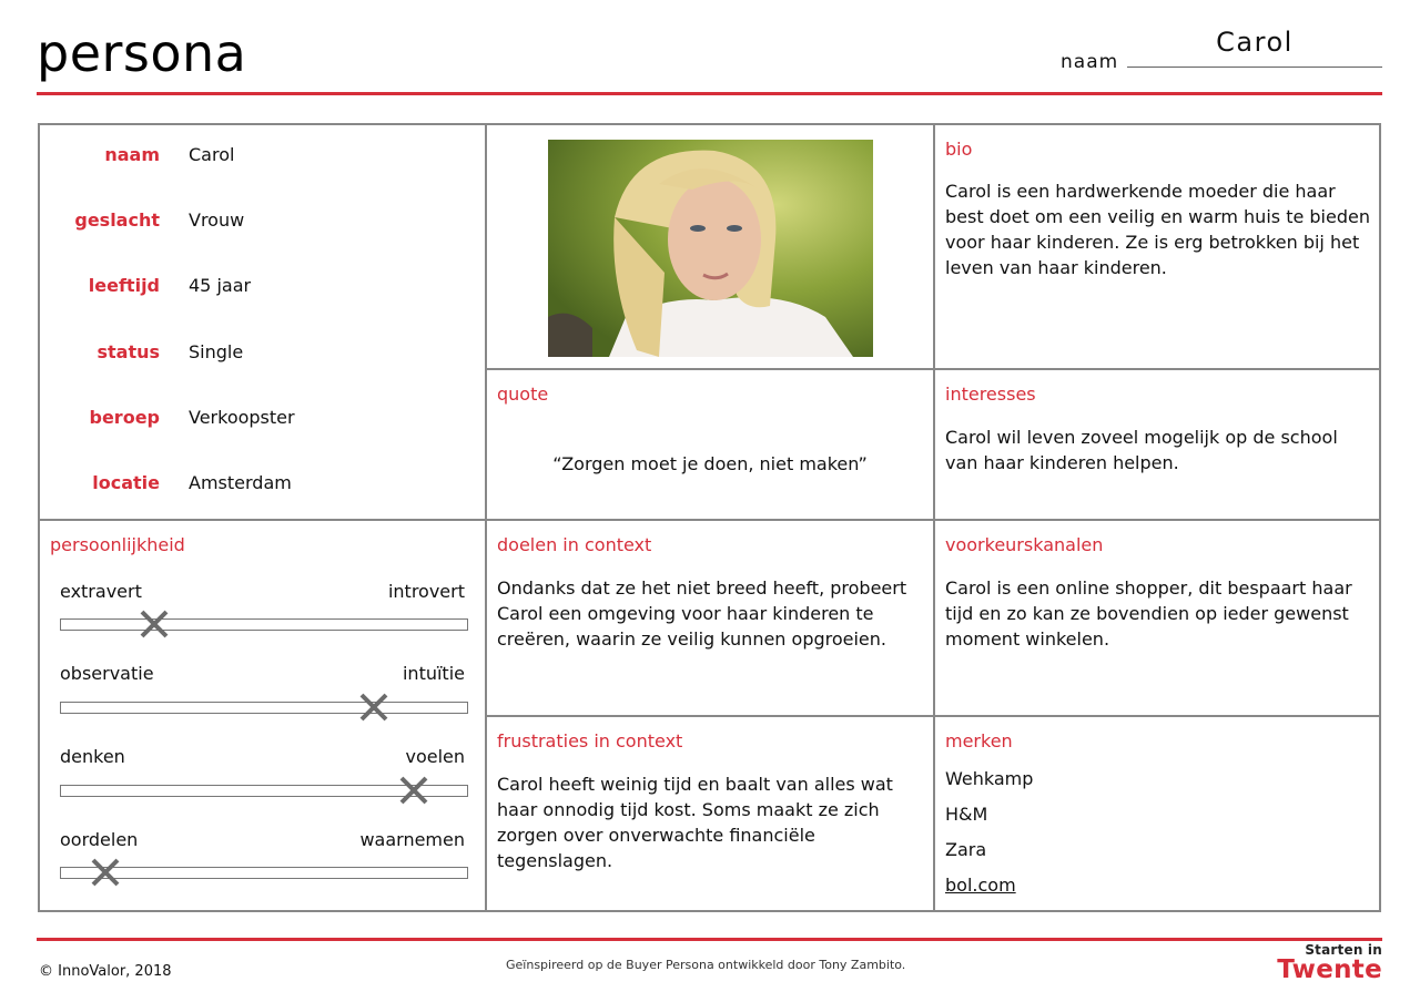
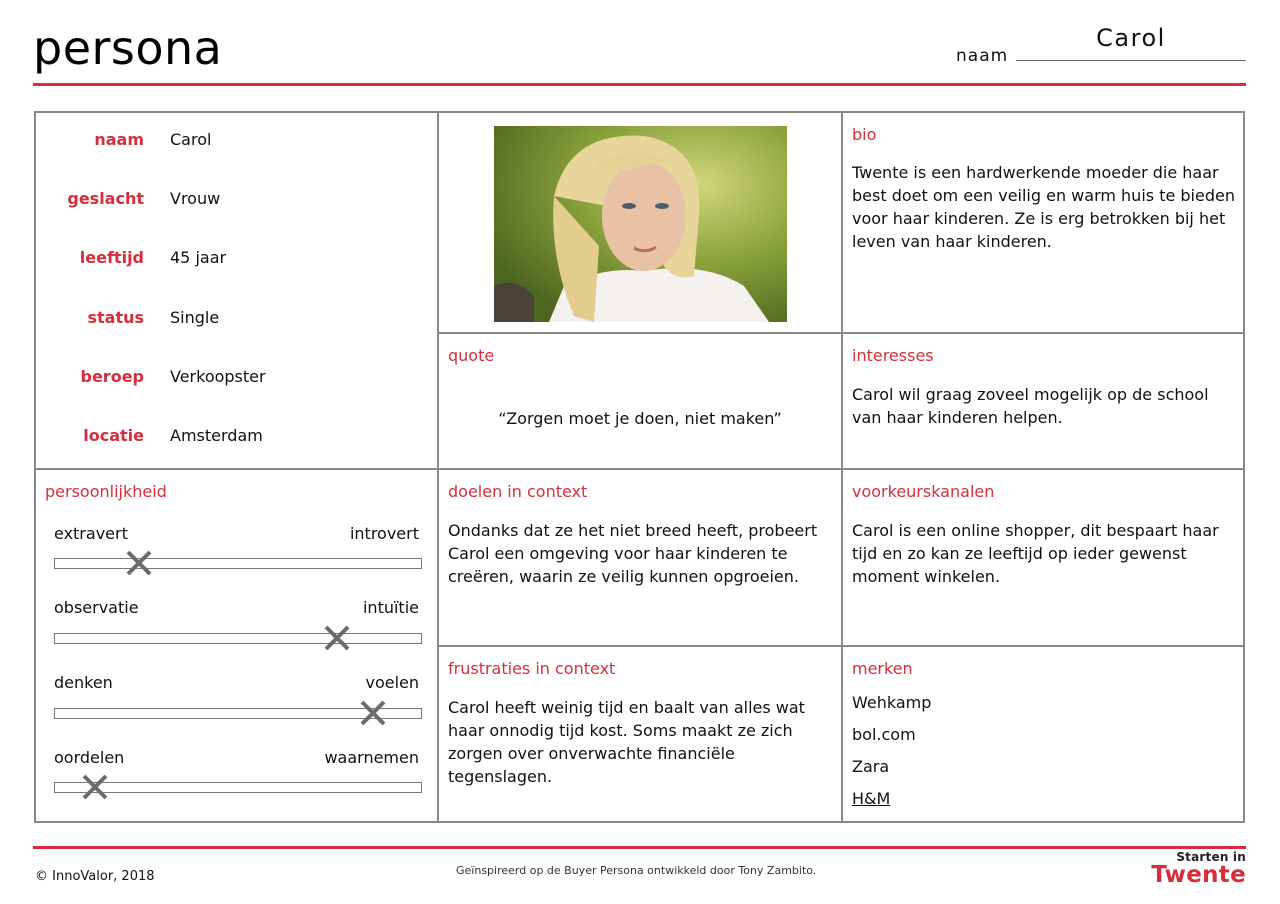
  persona
  naam
  Carol
  naam
  Carol
  geslacht
  Vrouw
  leeftijd
  45 jaar
  status
  Single
  beroep
  Verkoopster
  locatie
  Amsterdam
  bio
- Carol is een hardwerkende moeder die haar best doet om een veilig en warm huis te bieden voor haar kinderen. Ze is erg betrokken bij het leven van haar kinderen.
+ Twente is een hardwerkende moeder die haar best doet om een veilig en warm huis te bieden voor haar kinderen. Ze is erg betrokken bij het leven van haar kinderen.
  quote
  “Zorgen moet je doen, niet maken”
  interesses
- Carol wil leven zoveel mogelijk op de school van haar kinderen helpen.
+ Carol wil graag zoveel mogelijk op de school van haar kinderen helpen.
  persoonlijkheid
  extravert
  introvert
  observatie
  intuïtie
  denken
  voelen
  oordelen
  waarnemen
  doelen in context
  Ondanks dat ze het niet breed heeft, probeert Carol een omgeving voor haar kinderen te creëren, waarin ze veilig kunnen opgroeien.
  voorkeurskanalen
- Carol is een online shopper, dit bespaart haar tijd en zo kan ze bovendien op ieder gewenst moment winkelen.
+ Carol is een online shopper, dit bespaart haar tijd en zo kan ze leeftijd op ieder gewenst moment winkelen.
  frustraties in context
  Carol heeft weinig tijd en baalt van alles wat haar onnodig tijd kost. Soms maakt ze zich zorgen over onverwachte financiële tegenslagen.
  merken
  Wehkamp
- H&M
+ bol.com
  Zara
- bol.com
+ H&M
  © InnoValor, 2018
  Geïnspireerd op de Buyer Persona ontwikkeld door Tony Zambito.
  Starten in
  Twente
